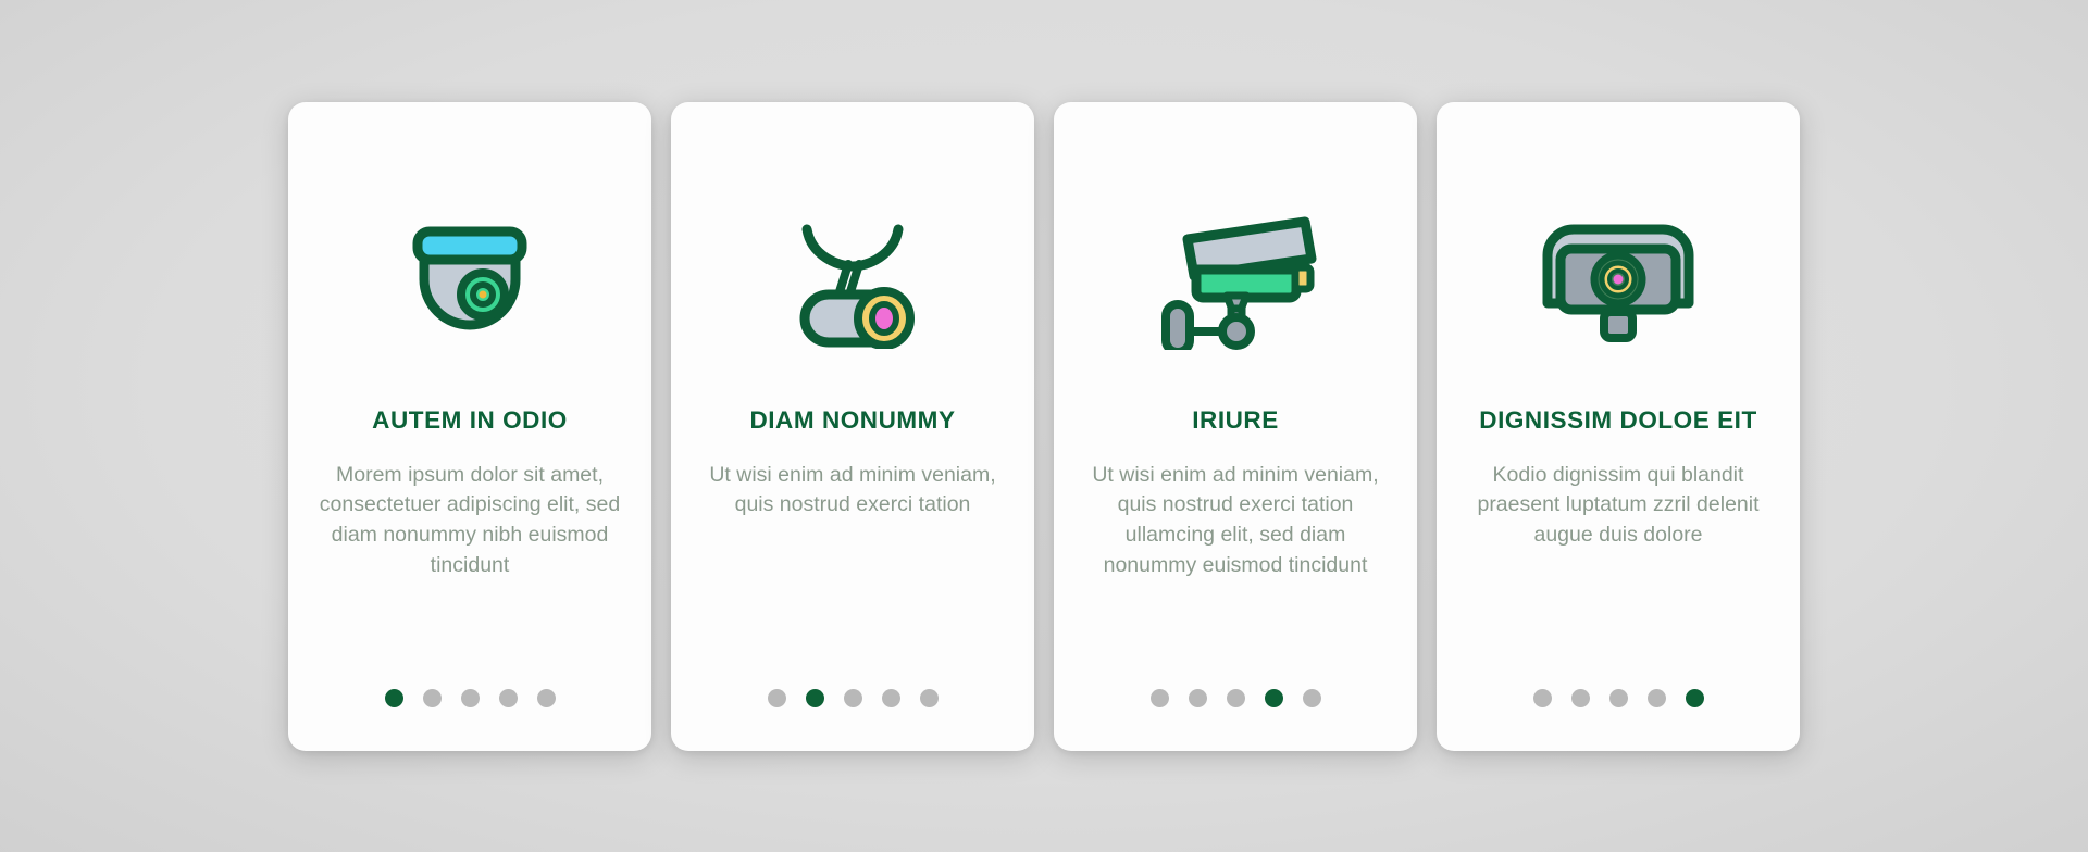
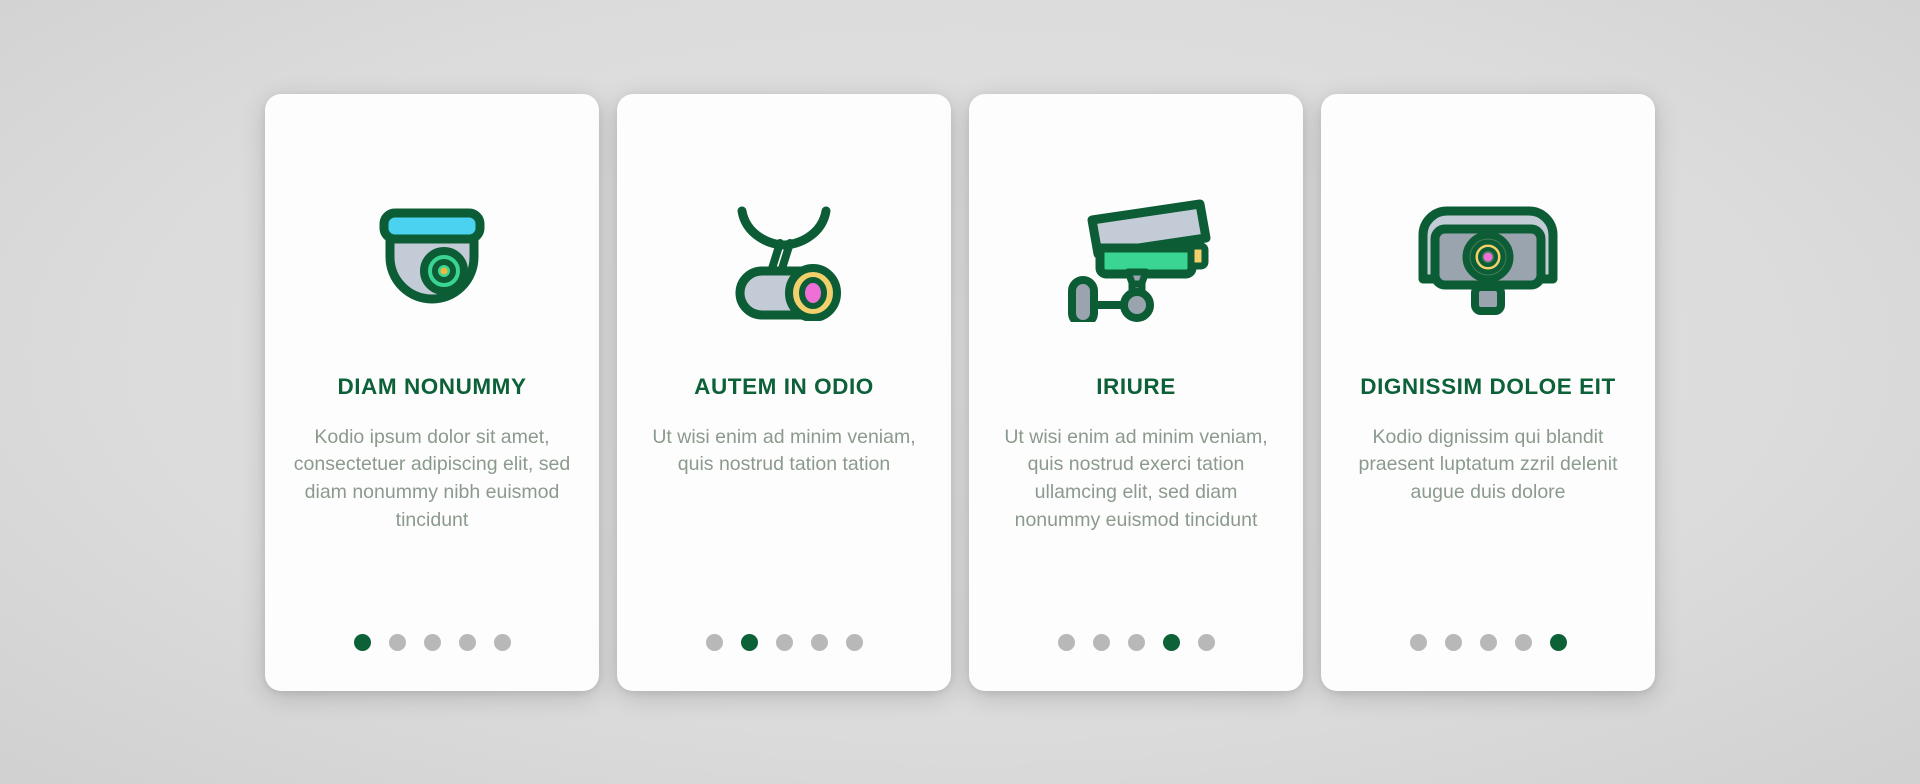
- AUTEM IN ODIO
+ DIAM NONUMMY
- Morem ipsum dolor sit amet, consectetuer adipiscing elit, sed diam nonummy nibh euismod tincidunt
+ Kodio ipsum dolor sit amet, consectetuer adipiscing elit, sed diam nonummy nibh euismod tincidunt
- DIAM NONUMMY
+ AUTEM IN ODIO
- Ut wisi enim ad minim veniam, quis nostrud exerci tation
+ Ut wisi enim ad minim veniam, quis nostrud tation tation
  IRIURE
  Ut wisi enim ad minim veniam, quis nostrud exerci tation ullamcing elit, sed diam nonummy euismod tincidunt
  DIGNISSIM DOLOE EIT
  Kodio dignissim qui blandit praesent luptatum zzril delenit augue duis dolore
